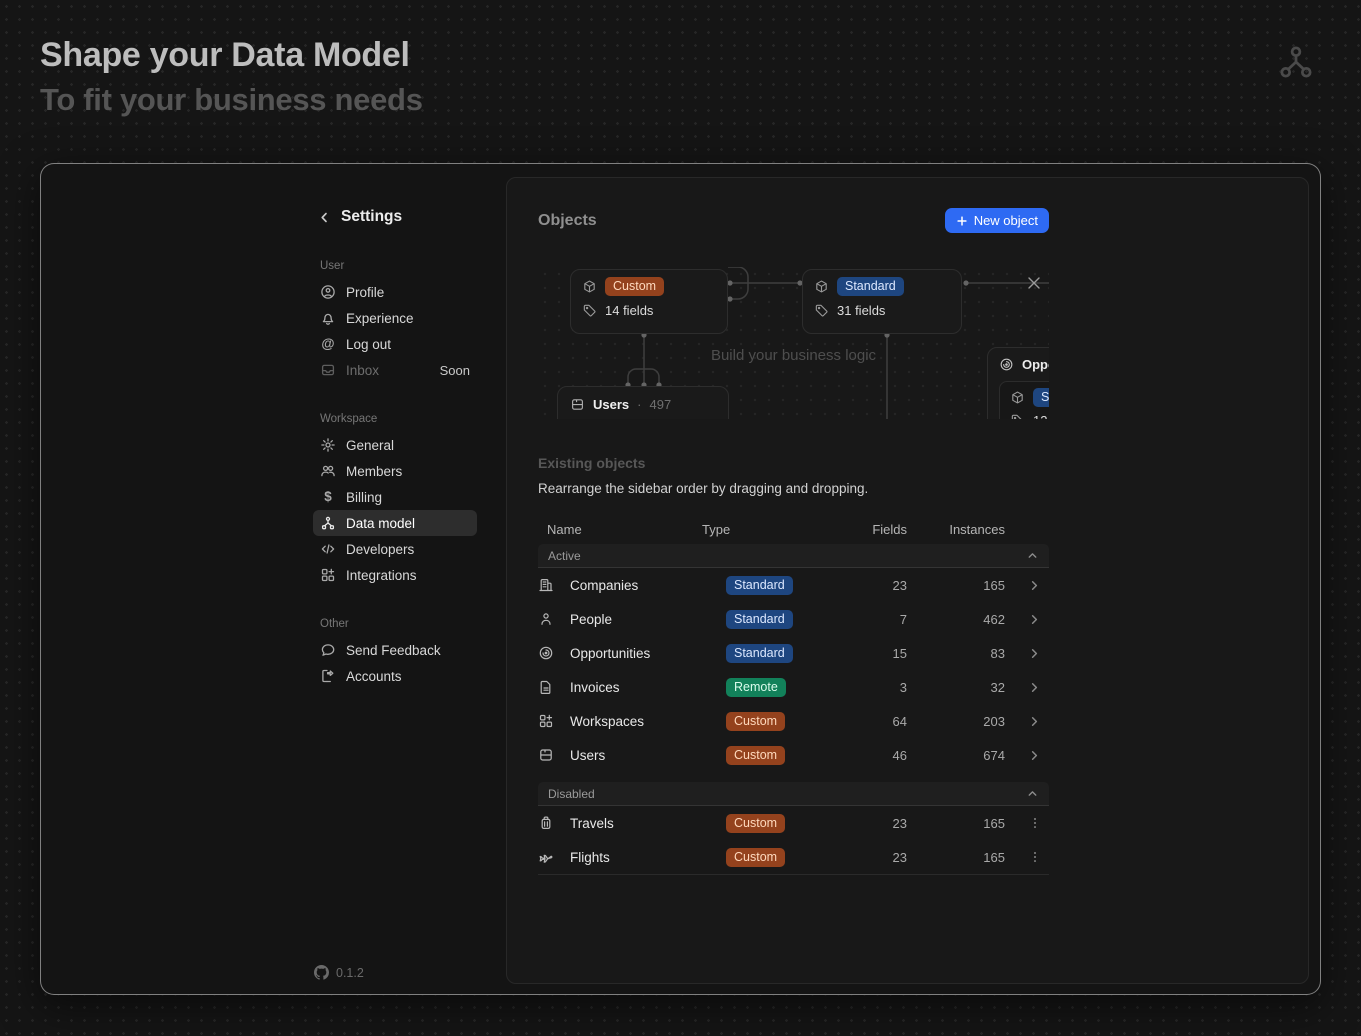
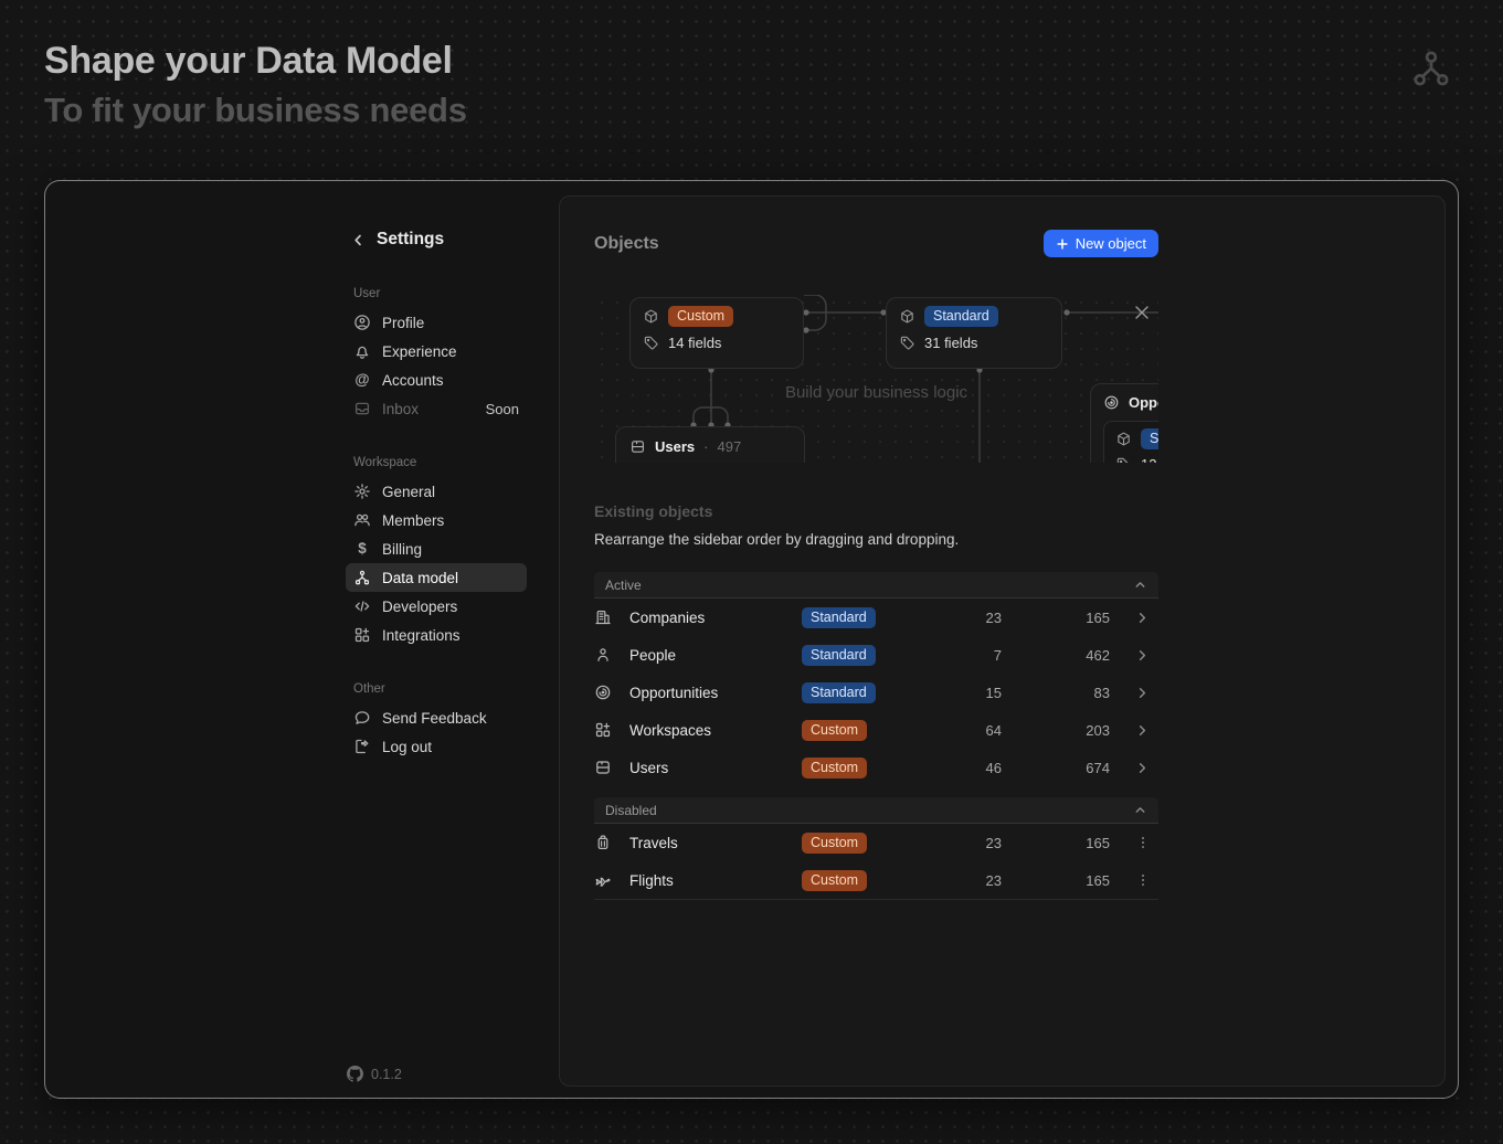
  Shape your Data Model
  To fit your business needs
  Settings
  User
  Profile
  Experience
  @
- Log out
+ Accounts
  Inbox
  Soon
  Workspace
  General
  Members
  $
  Billing
  Data model
  Developers
  Integrations
  Other
  Send Feedback
- Accounts
+ Log out
  0.1.2
  Objects
  New object
  Custom
  14 fields
  Standard
  31 fields
  Build your business logic
  Users
  ·
  497
  Existing objects
  Rearrange the sidebar order by dragging and dropping.
- Name
- Type
- Fields
- Instances
  Active
  Companies
  Standard
  23
  165
  People
  Standard
  7
  462
  Opportunities
  Standard
  15
  83
- Invoices
- Remote
- 3
- 32
  Workspaces
  Custom
  64
  203
  Users
  Custom
  46
  674
  Disabled
  Travels
  Custom
  23
  165
  Flights
  Custom
  23
  165
